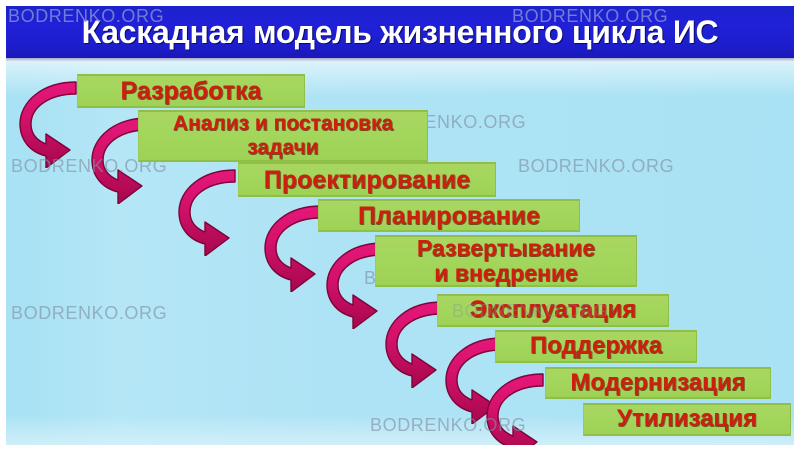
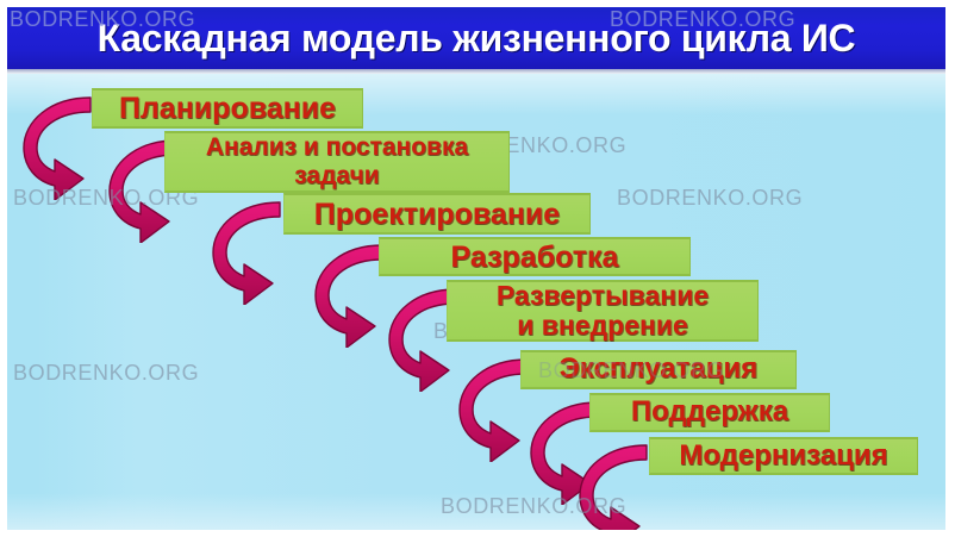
  Каскадная модель жизненного цикла ИС
  BODRENKO.ORG
  BODRENKO.ORG
  BODRENKO.ORG
  BODRENKO.ORG
- Разработка
+ Планирование
  Анализ и постановка
  задачи
  Проектирование
- Планирование
+ Разработка
  Развертывание
  и внедрение
  Эксплуатация
  Поддержка
  Модернизация
- Утилизация
  BODRENKO.ORG
  BODRENKO.ORG
  BODRENKO.ORG
